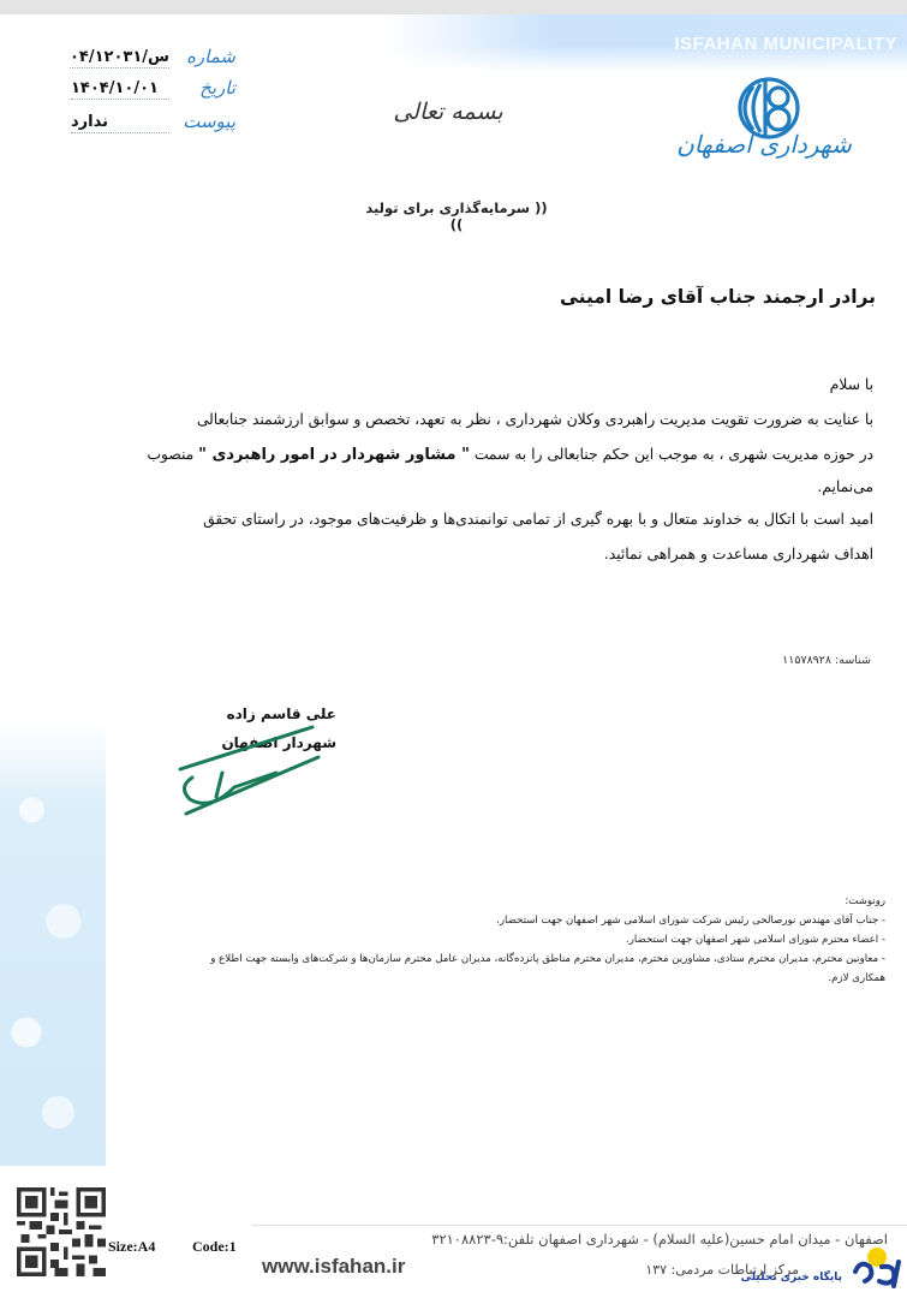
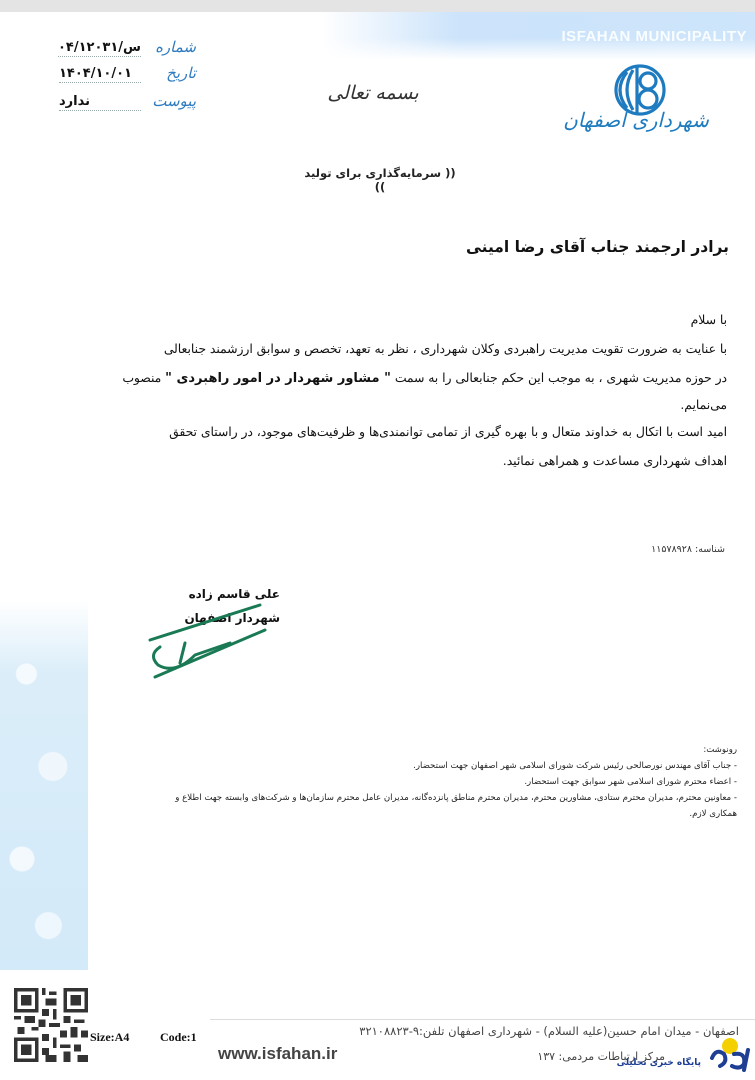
  ISFAHAN MUNICIPALITY
  شماره
  ۰۴/۱۲۰۳۱/س
  تاریخ
  ۱۴۰۴/۱۰/۰۱
  پیوست
  ندارد
  بسمه تعالی
  شهرداری اصفهان
  (( سرمایه‌گذاری برای تولید ))
  برادر ارجمند جناب آقای رضا امینی
  با سلام
  با عنایت به ضرورت تقویت مدیریت راهبردی وکلان شهرداری ، نظر به تعهد، تخصص و سوابق ارزشمند جنابعالی
  در حوزه مدیریت شهری ، به موجب این حکم جنابعالی را به سمت " مشاور شهردار در امور راهبردی " منصوب
  می‌نمایم.
  امید است با اتکال به خداوند متعال و با بهره گیری از تمامی توانمندی‌ها و ظرفیت‌های موجود، در راستای تحقق
  اهداف شهرداری مساعدت و همراهی نمائید.
  شناسه: ۱۱۵۷۸۹۲۸
  علی قاسم زاده
  شهردار افهان
  رونوشت:
  - جناب آقای مهندس نورصالحی رئیس شرکت شورای اسلامی شهر اصفهان جهت استحضار.
- - اعضاء محترم شورای اسلامی شهر اصفهان جهت استحضار.
+ - اعضاء محترم شورای اسلامی شهر سوابق جهت استحضار.
  - معاونین محترم، مدیران محترم ستادی، مشاورین محترم، مدیران محترم مناطق پانزده‌گانه، مدیران عامل محترم سازمان‌ها و شرکت‌های وابسته جهت اطلاع و
  همکاری لازم.
  Size:A4
  Code:1
  اصفهان - میدان امام حسین(علیه السلام) - شهرداری اصفهان تلفن:۹-۳۲۱۰۸۸۲۳
  www.isfahan.ir
  مرکز ارتباطات مردمی: ۱۳۷
  پایگاه خبری تحلیلی
